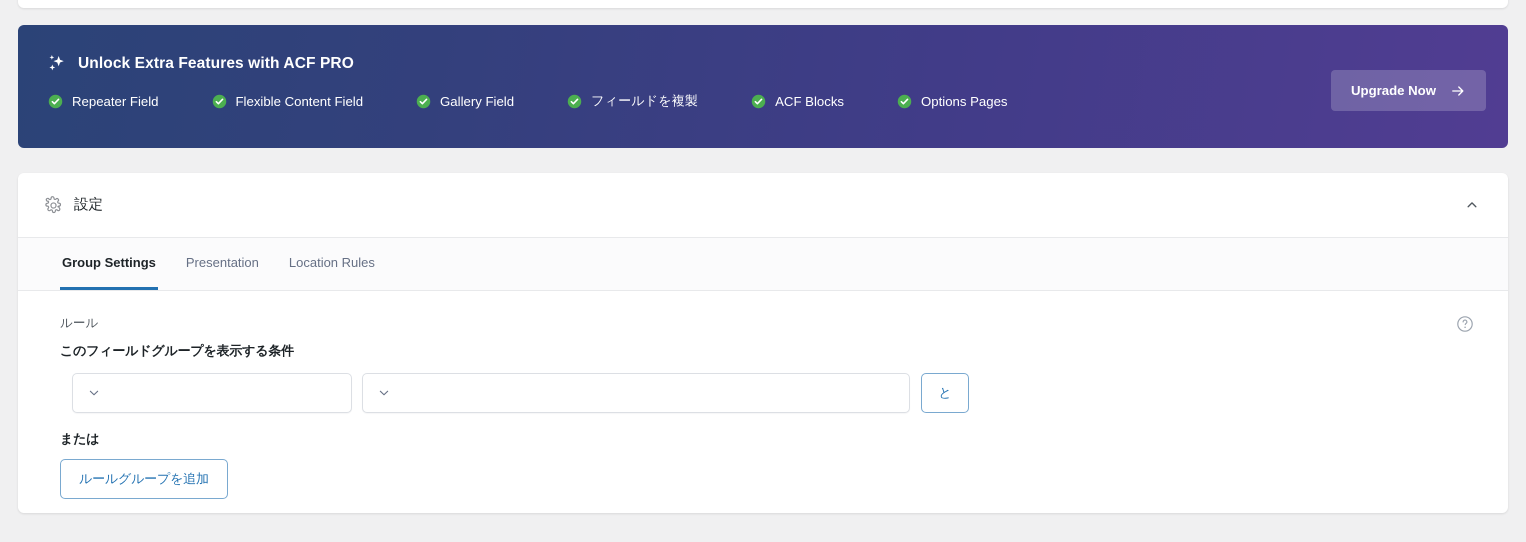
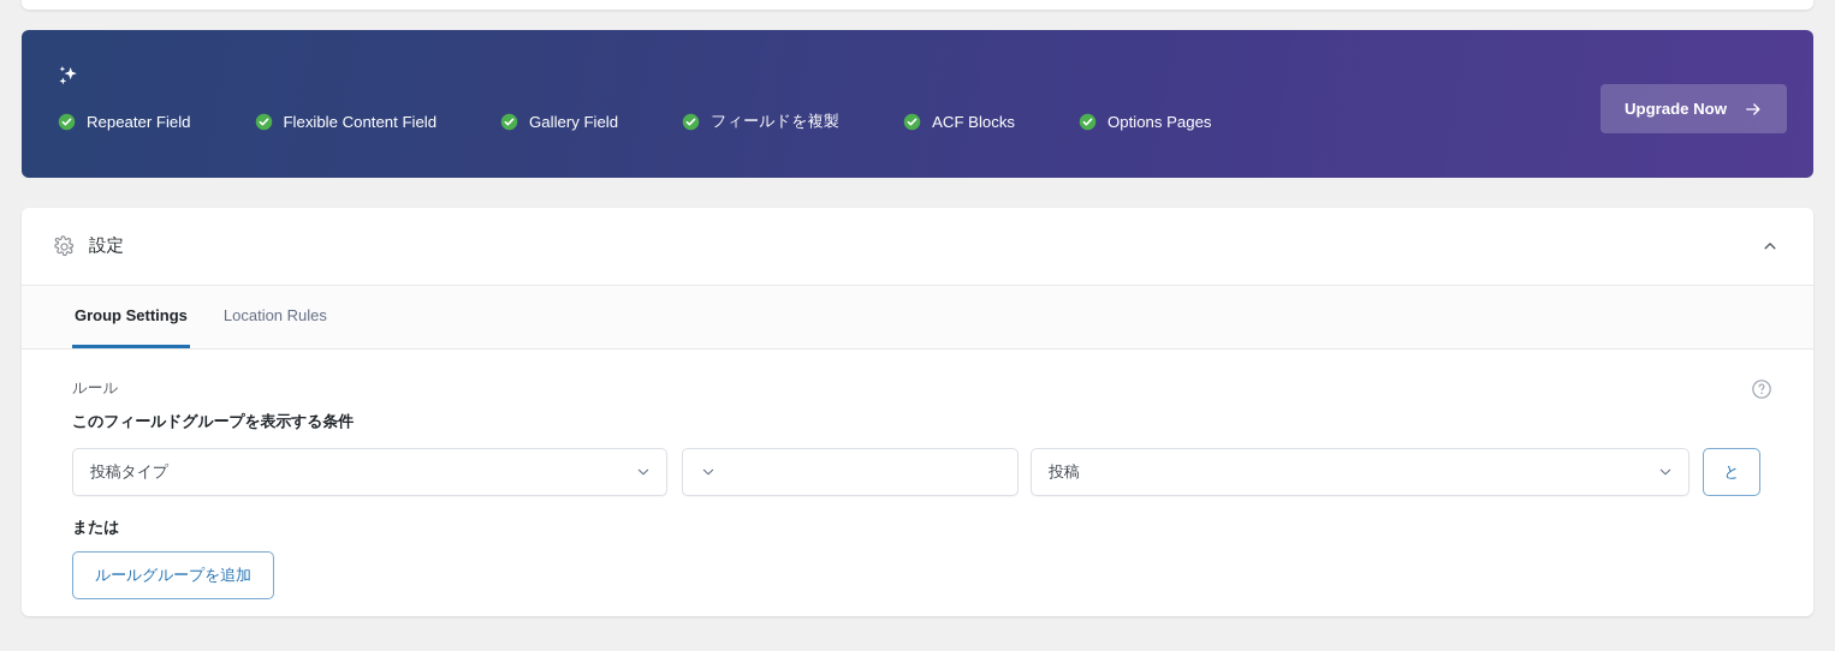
- Unlock Extra Features with ACF PRO
  Repeater Field
  Flexible Content Field
  Gallery Field
  フィールドを複製
  ACF Blocks
  Options Pages
  Upgrade Now
  設定
  Group Settings
- Presentation
  Location Rules
  ルール
  このフィールドグループを表示する条件
+ 投稿タイプ
+ 投稿
  と
  または
  ルールグループを追加
